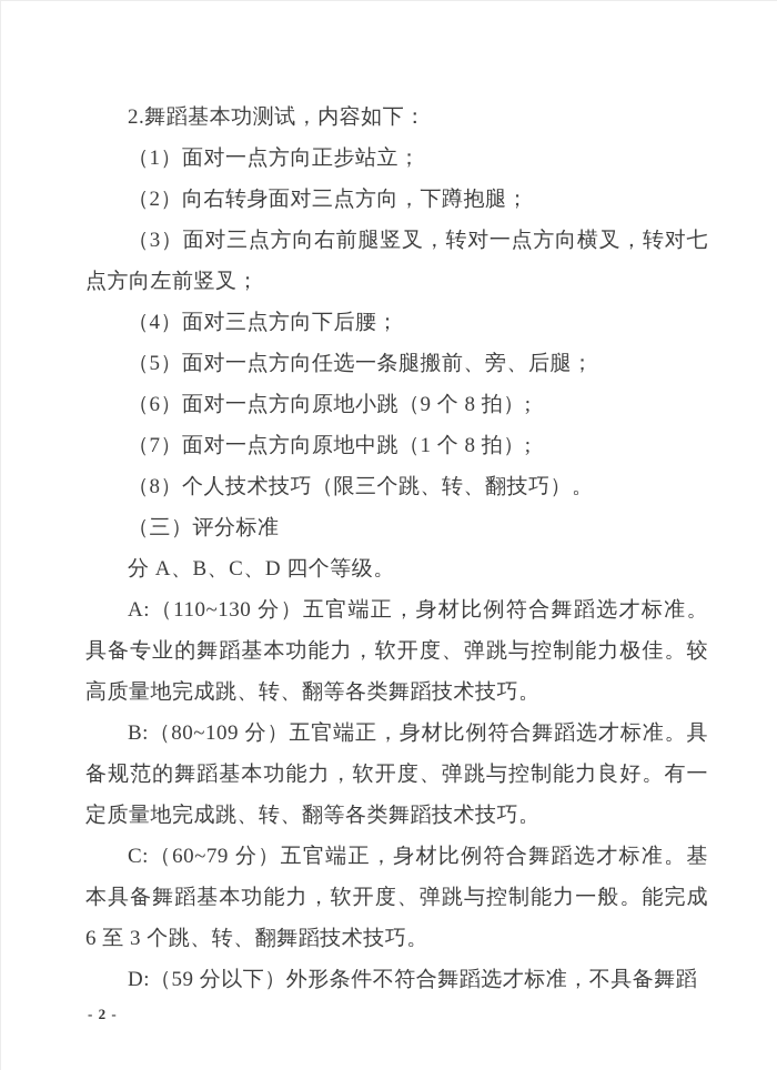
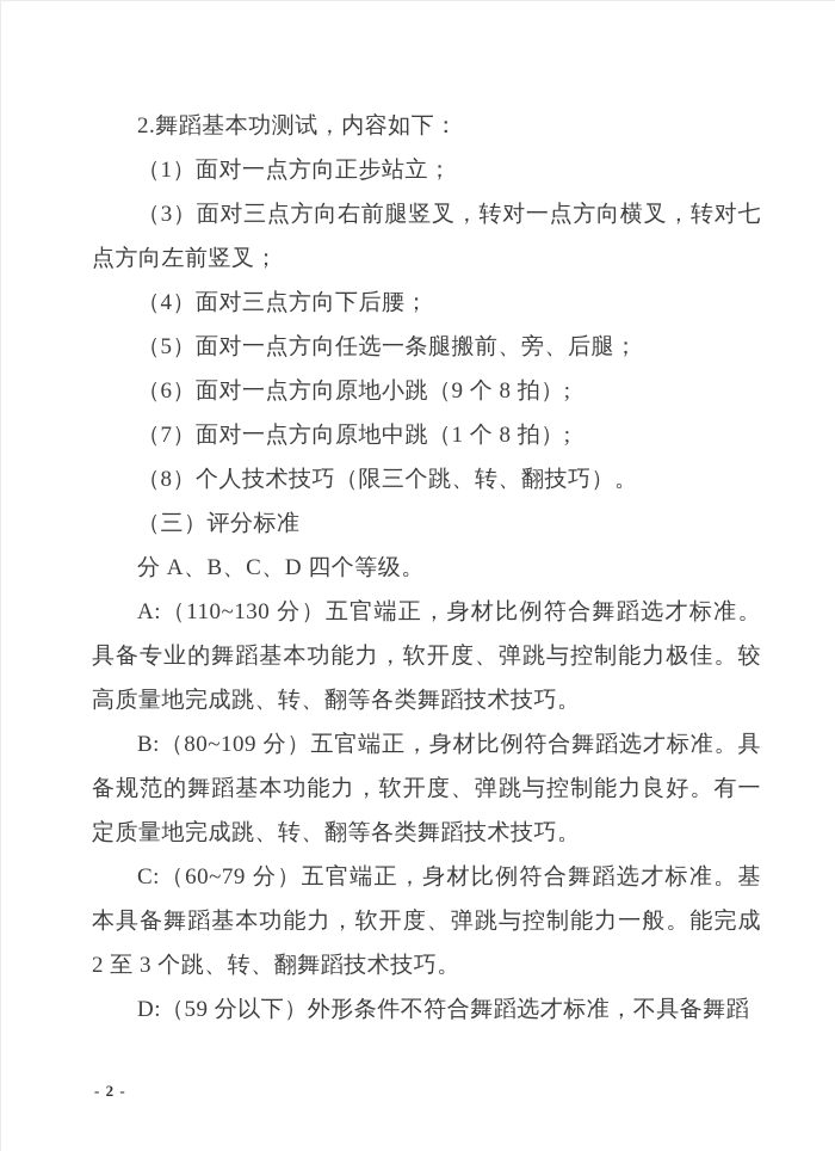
  2.舞蹈基本功测试，内容如下：
  （1）面对一点方向正步站立；
- （2）向右转身面对三点方向，下蹲抱腿；
  （3）面对三点方向右前腿竖叉，转对一点方向横叉，转对七点方向左前竖叉；
  （4）面对三点方向下后腰；
  （5）面对一点方向任选一条腿搬前、旁、后腿；
  （6）面对一点方向原地小跳（9 个 8 拍）;
  （7）面对一点方向原地中跳（1 个 8 拍）;
  （8）个人技术技巧（限三个跳、转、翻技巧）。
  （三）评分标准
  分 A、B、C、D 四个等级。
  A:（110~130 分）五官端正，身材比例符合舞蹈选才标准。具备专业的舞蹈基本功能力，软开度、弹跳与控制能力极佳。较高质量地完成跳、转、翻等各类舞蹈技术技巧。
  B:（80~109 分）五官端正，身材比例符合舞蹈选才标准。具备规范的舞蹈基本功能力，软开度、弹跳与控制能力良好。有一定质量地完成跳、转、翻等各类舞蹈技术技巧。
- C:（60~79 分）五官端正，身材比例符合舞蹈选才标准。基本具备舞蹈基本功能力，软开度、弹跳与控制能力一般。能完成 6 至 3 个跳、转、翻舞蹈技术技巧。
+ C:（60~79 分）五官端正，身材比例符合舞蹈选才标准。基本具备舞蹈基本功能力，软开度、弹跳与控制能力一般。能完成 2 至 3 个跳、转、翻舞蹈技术技巧。
  D:（59 分以下）外形条件不符合舞蹈选才标准，不具备舞蹈
  - 2 -
